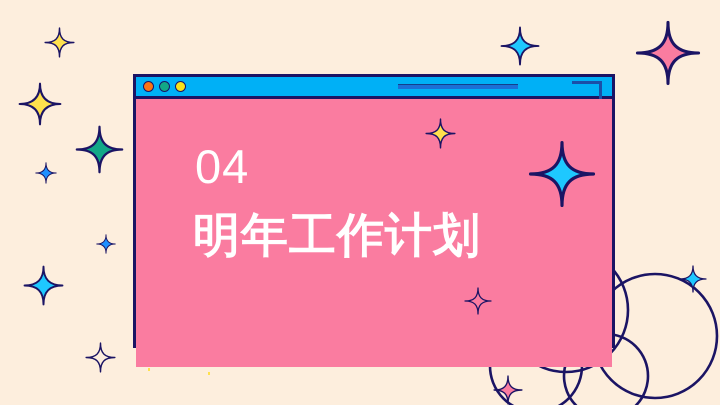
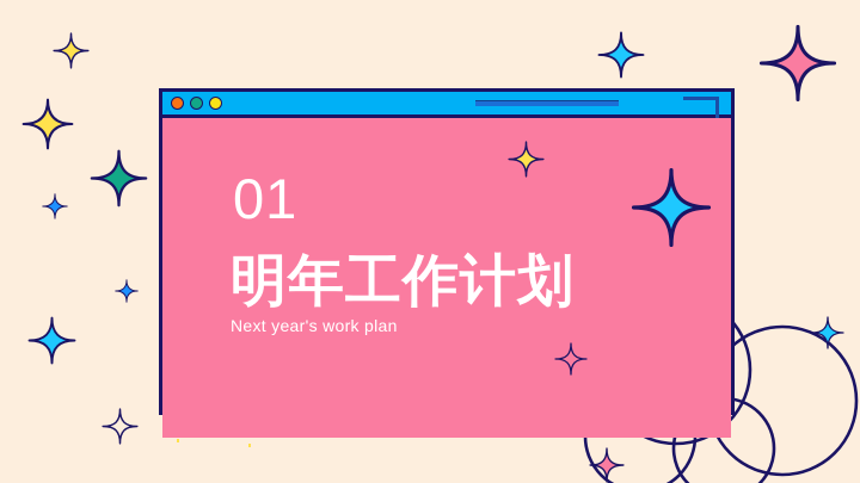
- 04
+ 01
  明年工作计划
+ Next year's work plan
